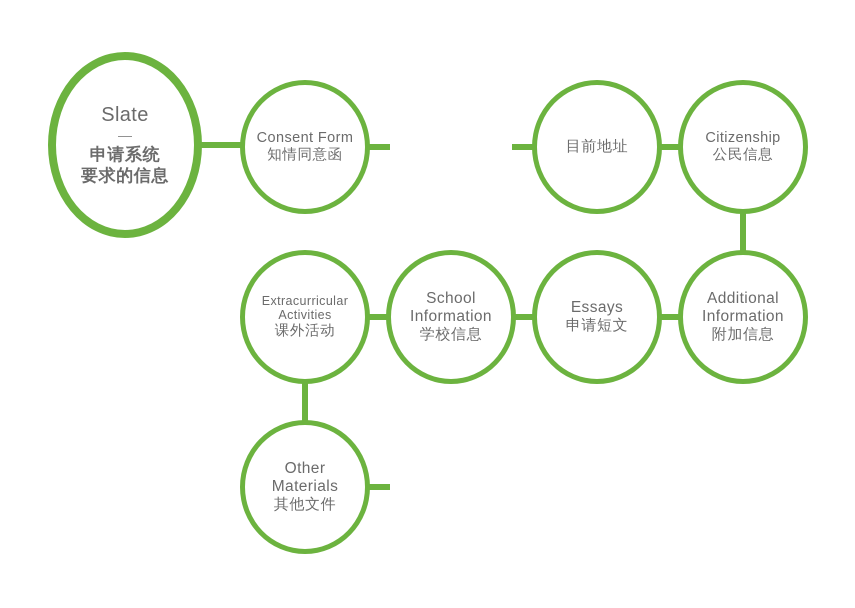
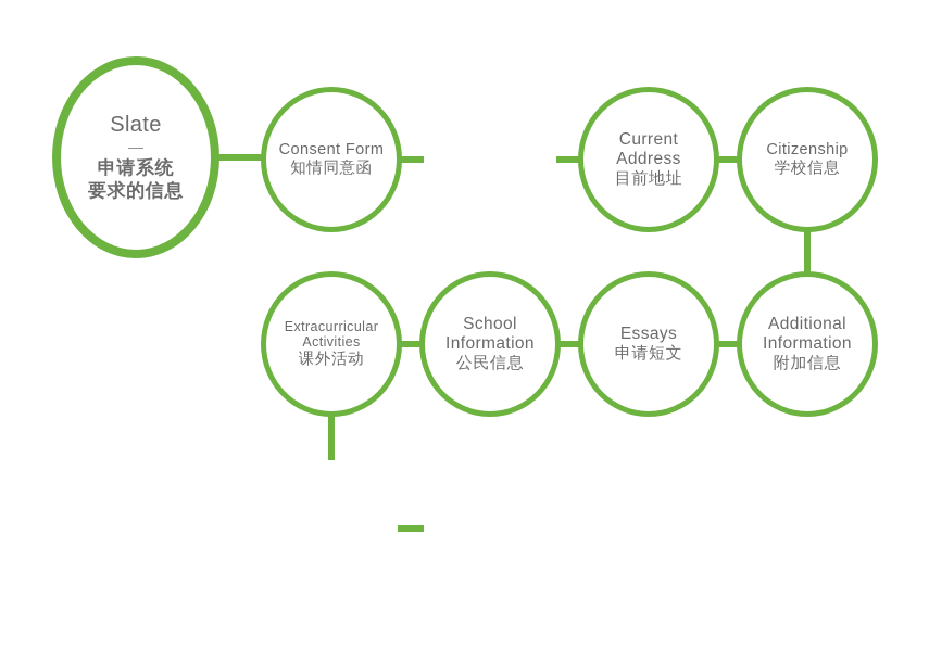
  Slate
  —
  申请系统
  要求的信息
  Consent Form
  知情同意函
+ Current
+ Address
  目前地址
  Citizenship
- 公民信息
+ 学校信息
  Extracurricular
  Activities
  课外活动
  School
  Information
- 学校信息
+ 公民信息
  Essays
  申请短文
  Additional
  Information
  附加信息
- Other
- Materials
- 其他文件
